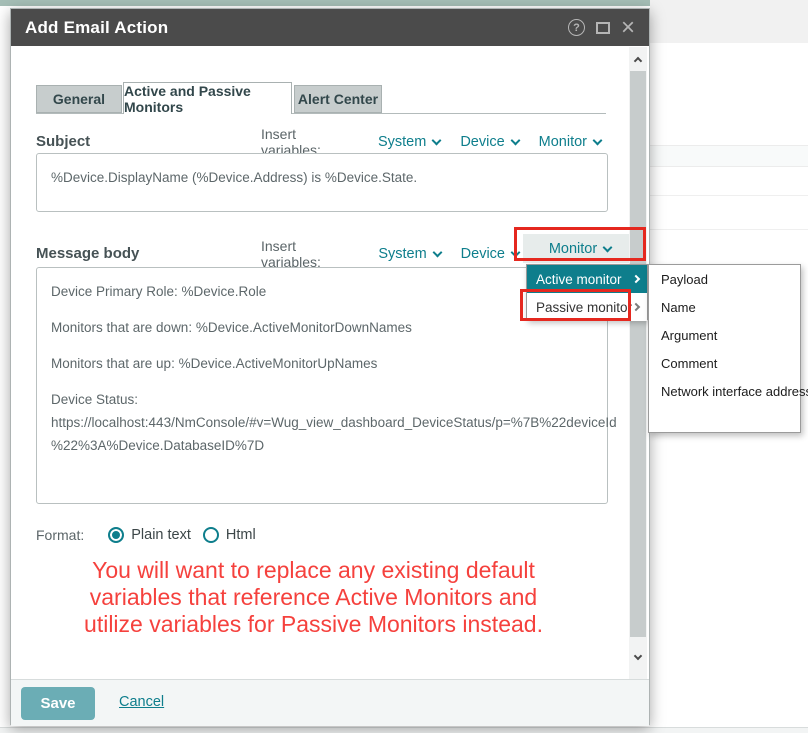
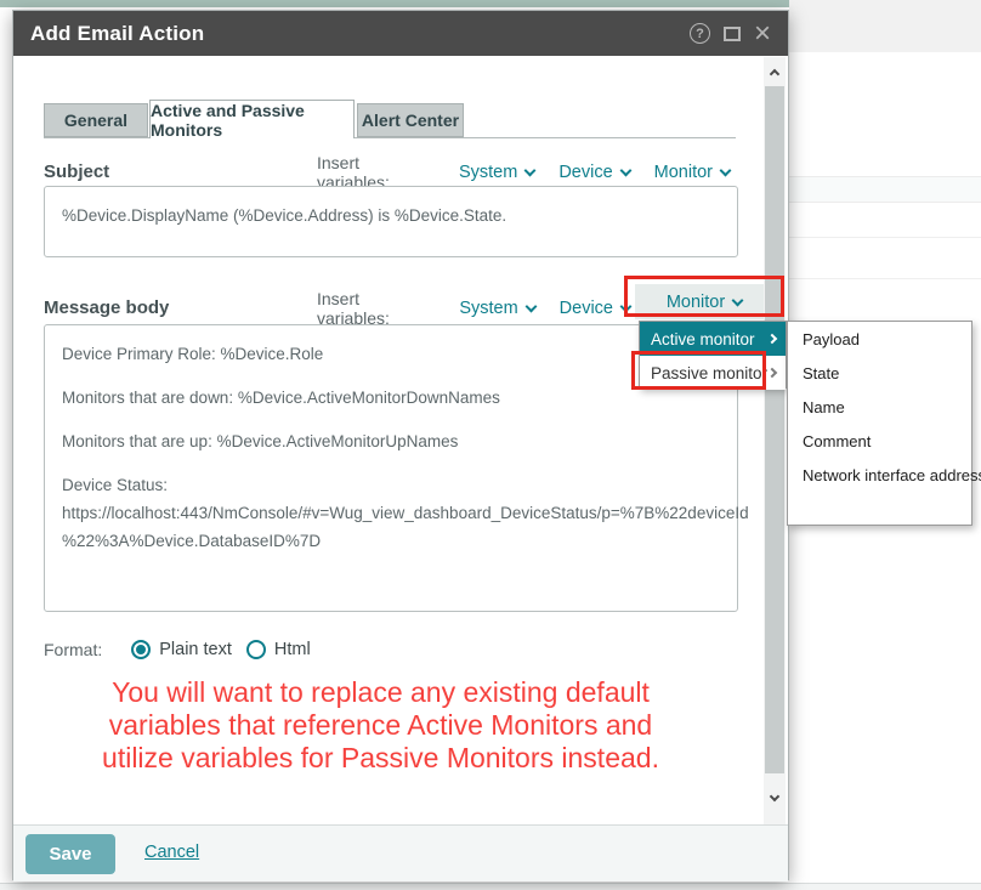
  Add Email Action
  ?
  ×
  General
  Active and Passive Monitors
  Alert Center
  Subject
  Insert variables:
  System
  Device
  Monitor
  %Device.DisplayName (%Device.Address) is %Device.State.
  Message body
  Insert variables:
  System
  Device
  Monitor
  Device Primary Role: %Device.Role
  Monitors that are down: %Device.ActiveMonitorDownNames
  Monitors that are up: %Device.ActiveMonitorUpNames
  Device Status:
  https://localhost:443/NmConsole/#v=Wug_view_dashboard_DeviceStatus/p=%7B%22deviceId
  %22%3A%Device.DatabaseID%7D
  Format:
  Plain text
  Html
  You will want to replace any existing default
  variables that reference Active Monitors and
  utilize variables for Passive Monitors instead.
  Save
  Cancel
  Active monitor
  Passive monitor
  Payload
+ State
  Name
- Argument
  Comment
  Network interface addres
